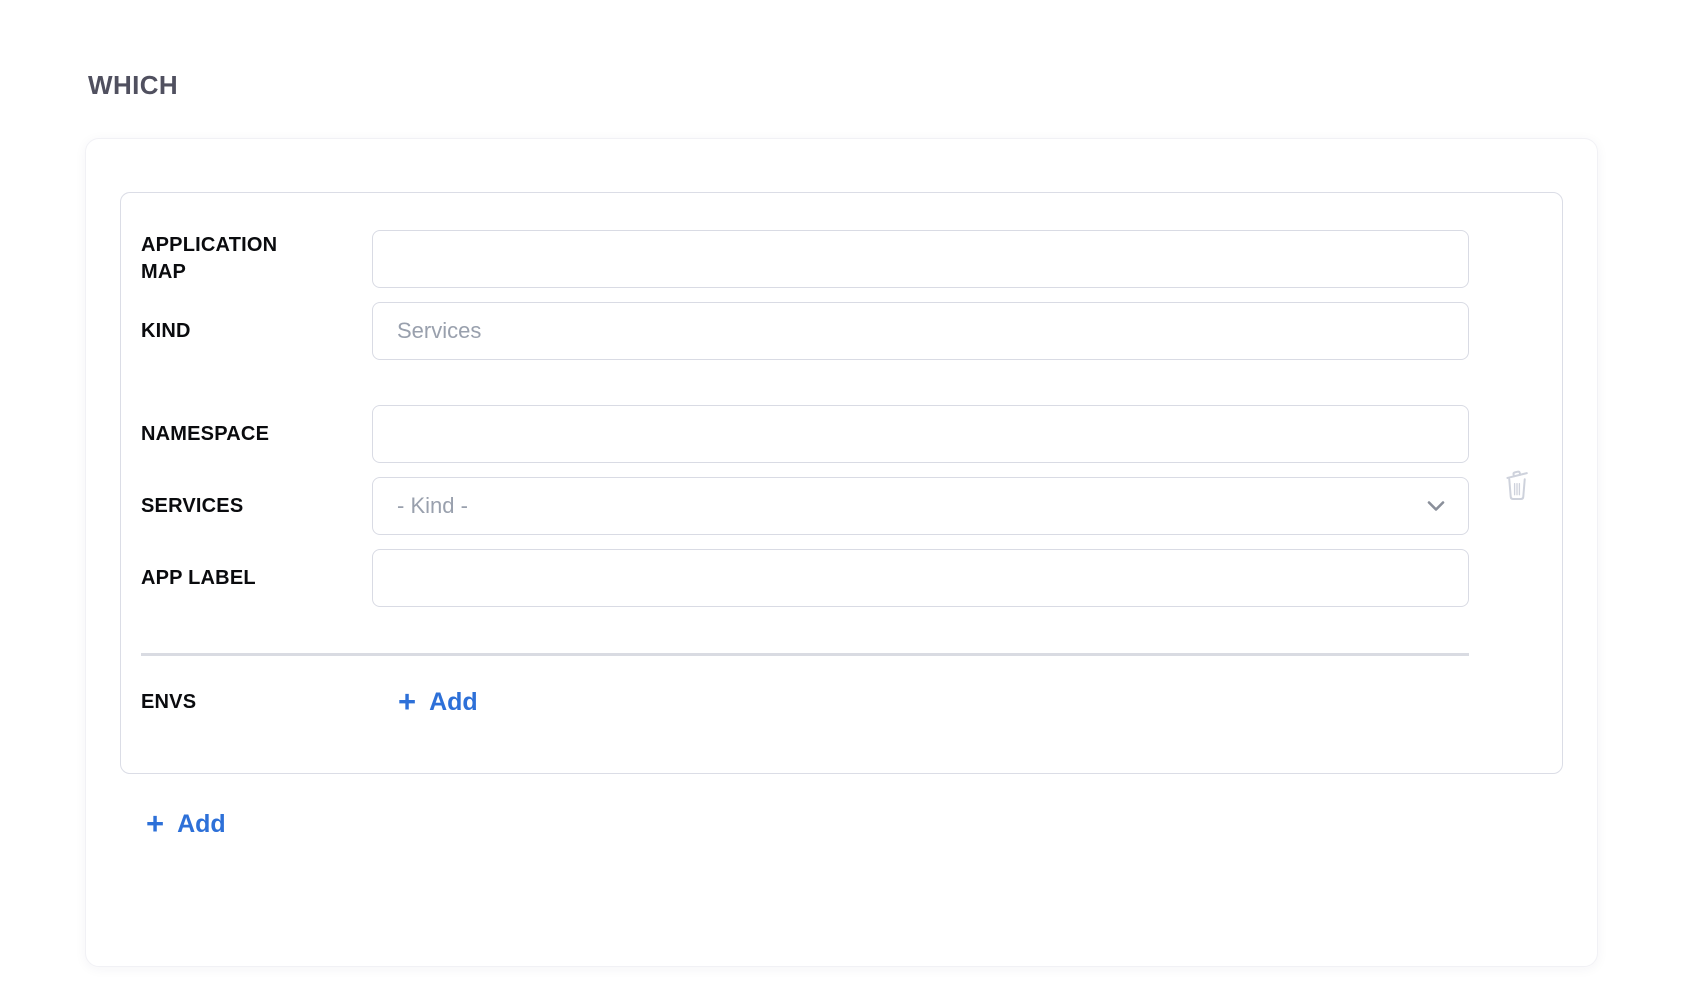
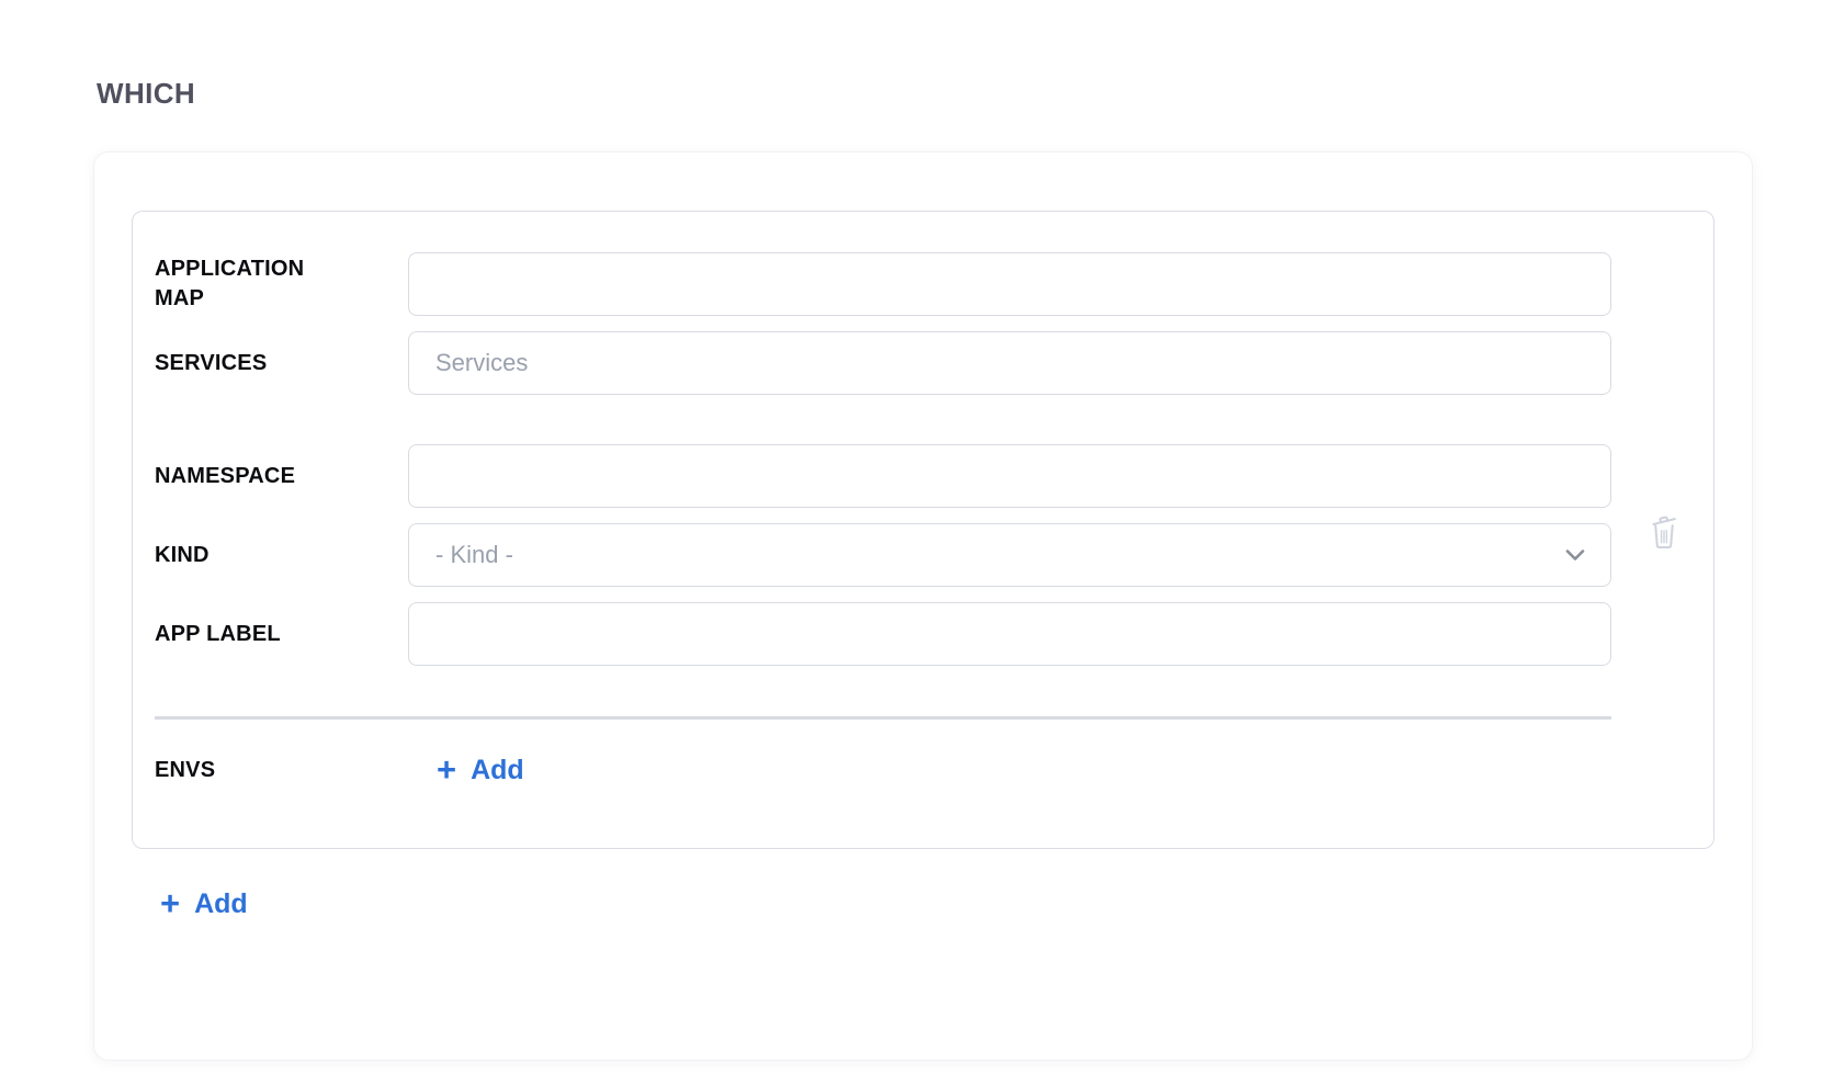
  WHICH
  APPLICATION MAP
- KIND
+ SERVICES
  Services
  NAMESPACE
- SERVICES
+ KIND
  - Kind -
  APP LABEL
  ENVS
  +
  Add
  +
  Add
